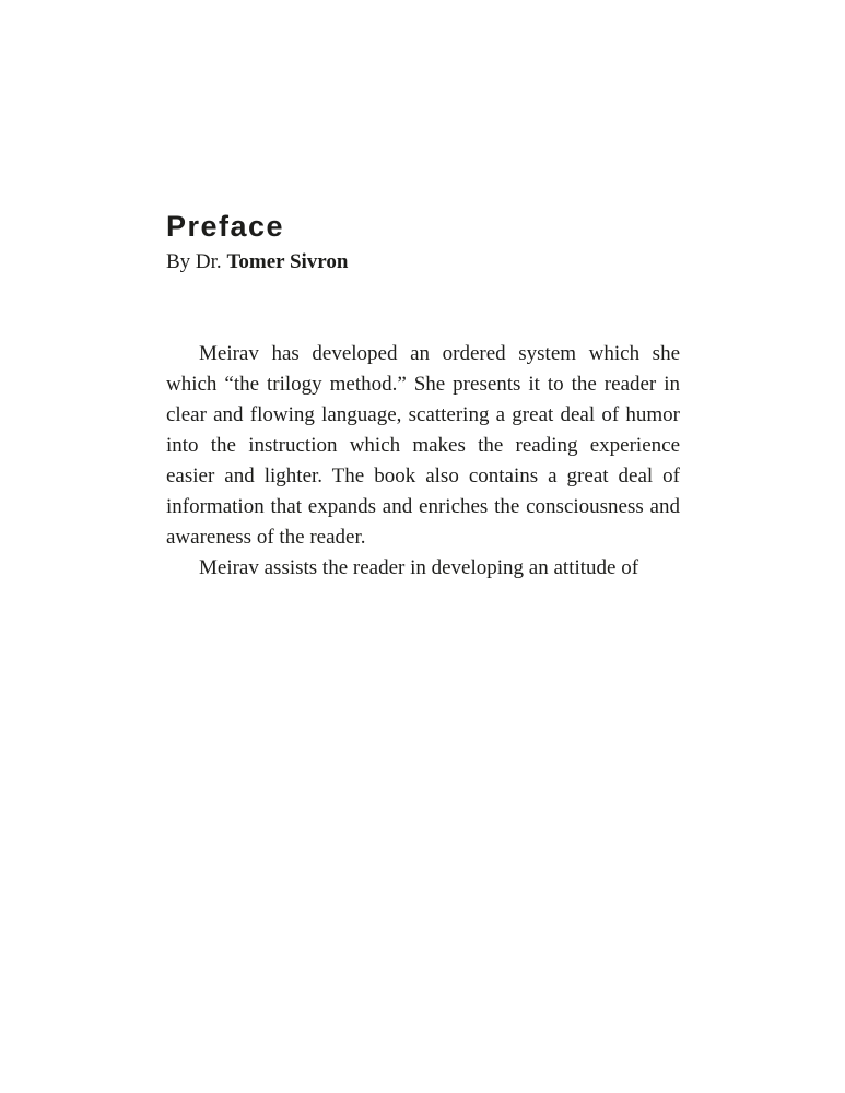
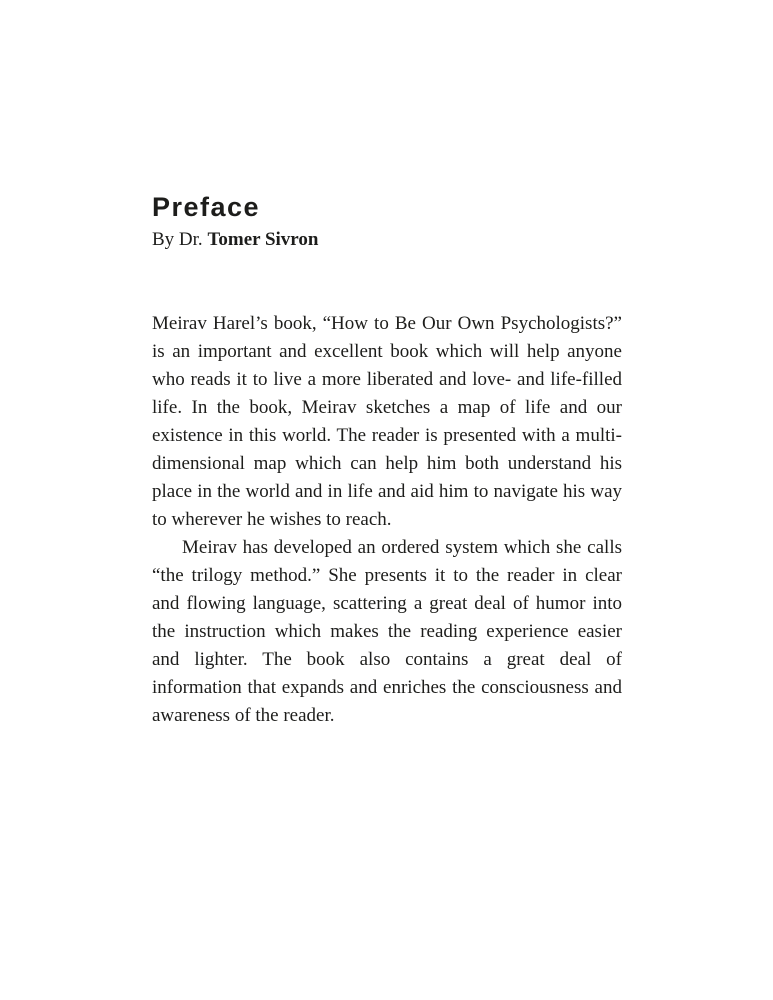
  Preface
  By Dr. Tomer Sivron
+ Meirav Harel’s book, “How to Be Our Own Psychologists?” is an important and excellent book which will help anyone who reads it to live a more liberated and love- and life-filled life. In the book, Meirav sketches a map of life and our existence in this world. The reader is presented with a multi-dimensional map which can help him both understand his place in the world and in life and aid him to navigate his way to wherever he wishes to reach.
- Meirav has developed an ordered system which she which “the trilogy method.” She presents it to the reader in clear and flowing language, scattering a great deal of humor into the instruction which makes the reading experience easier and lighter. The book also contains a great deal of information that expands and enriches the consciousness and awareness of the reader.
+ Meirav has developed an ordered system which she calls “the trilogy method.” She presents it to the reader in clear and flowing language, scattering a great deal of humor into the instruction which makes the reading experience easier and lighter. The book also contains a great deal of information that expands and enriches the consciousness and awareness of the reader.
- Meirav assists the reader in developing an attitude of
